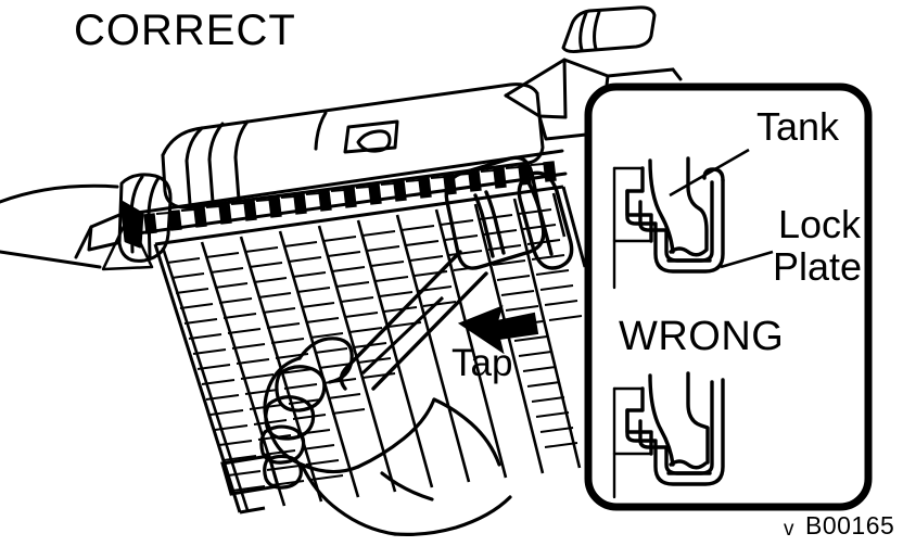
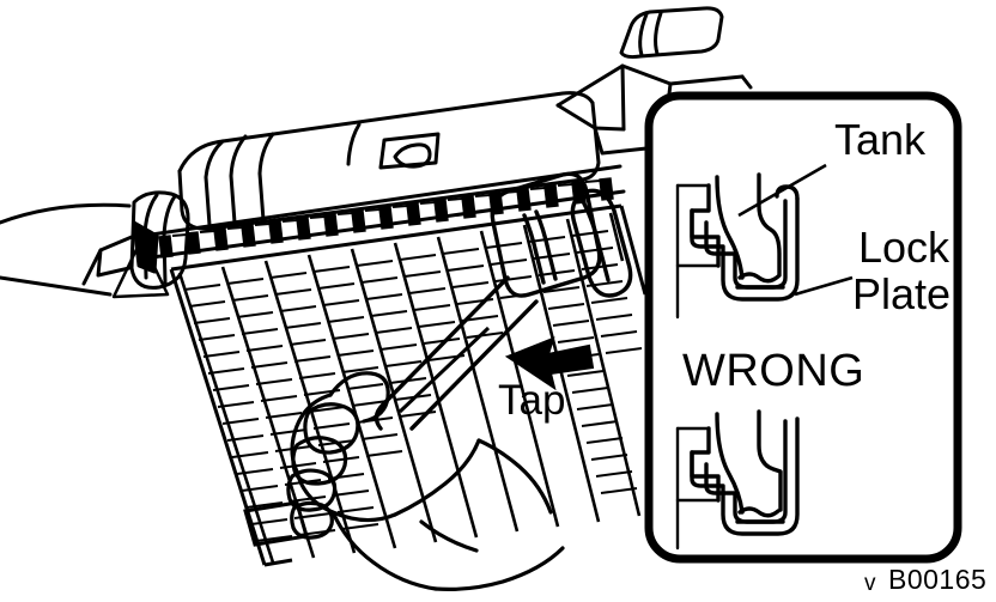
- CORRECT
  Tank
  Lock
  Plate
  WRONG
  Tap
  v
  B00165
